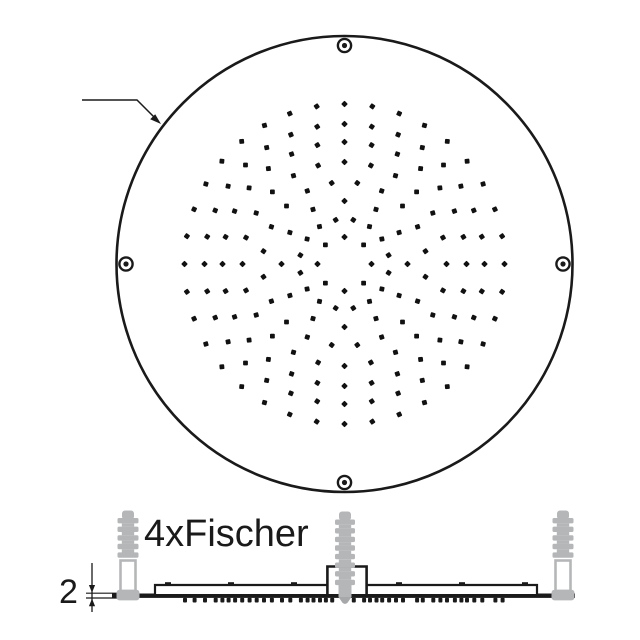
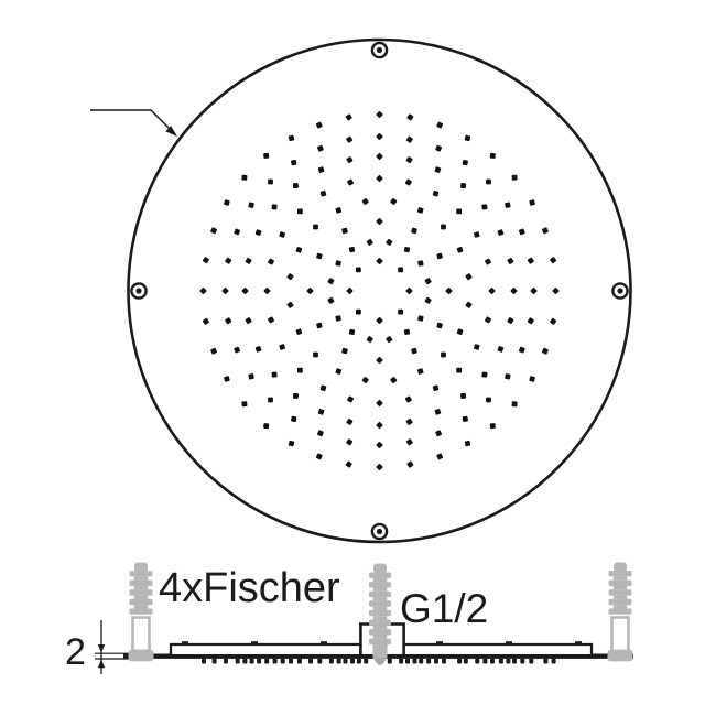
  2
  4xFischer
+ G1/2
